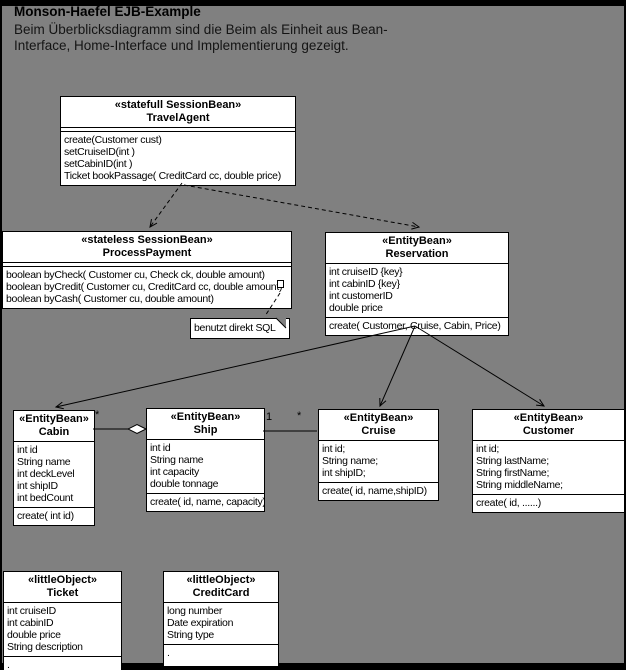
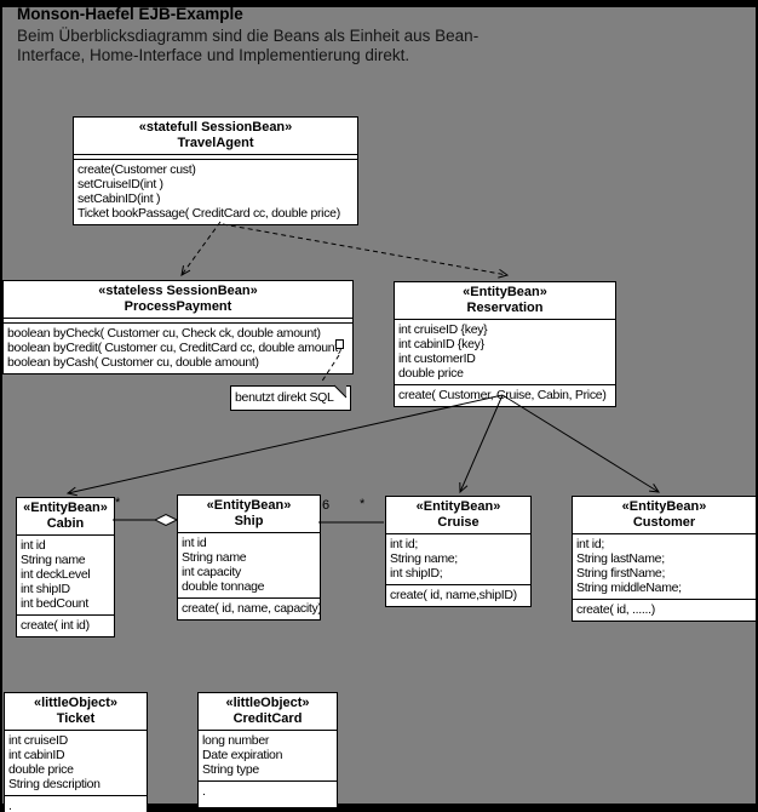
  Monson-Haefel EJB-Example
- Beim Überblicksdiagramm sind die Beim als Einheit aus Bean-
+ Beim Überblicksdiagramm sind die Beans als Einheit aus Bean-
- Interface, Home-Interface und Implementierung gezeigt.
+ Interface, Home-Interface und Implementierung direkt.
  «statefull SessionBean»
  TravelAgent
  create(Customer cust)
  setCruiseID(int )
  setCabinID(int )
  Ticket bookPassage( CreditCard cc, double price)
  «stateless SessionBean»
  ProcessPayment
  boolean byCheck( Customer cu, Check ck, double amount)
  boolean byCredit( Customer cu, CreditCard cc, double amoun
  boolean byCash( Customer cu, double amount)
  «EntityBean»
  Reservation
  int cruiseID {key}
  int cabinID {key}
  int customerID
  double price
  create( Customer,ruise, Cabin, Price)
  benutzt direkt SQL
  «EntityBean»
  Cabin
  int id
  String name
  int deckLevel
  int shipID
  int bedCount
  create( int id)
  «EntityBean»
  Ship
  int id
  String name
  int capacity
  double tonnage
  create( id, name, capacity
  «EntityBean»
  Cruise
  int id;
  String name;
  int shipID;
  create( id, name,shipID)
  «EntityBean»
  Customer
  int id;
  String lastName;
  String firstName;
  String middleName;
  create( id, ......)
  «littleObject»
  Ticket
  int cruiseID
  int cabinID
  double price
  String description
  .
  «littleObject»
  CreditCard
  long number
  Date expiration
  String type
  .
  *
- 1
+ 6
  *
